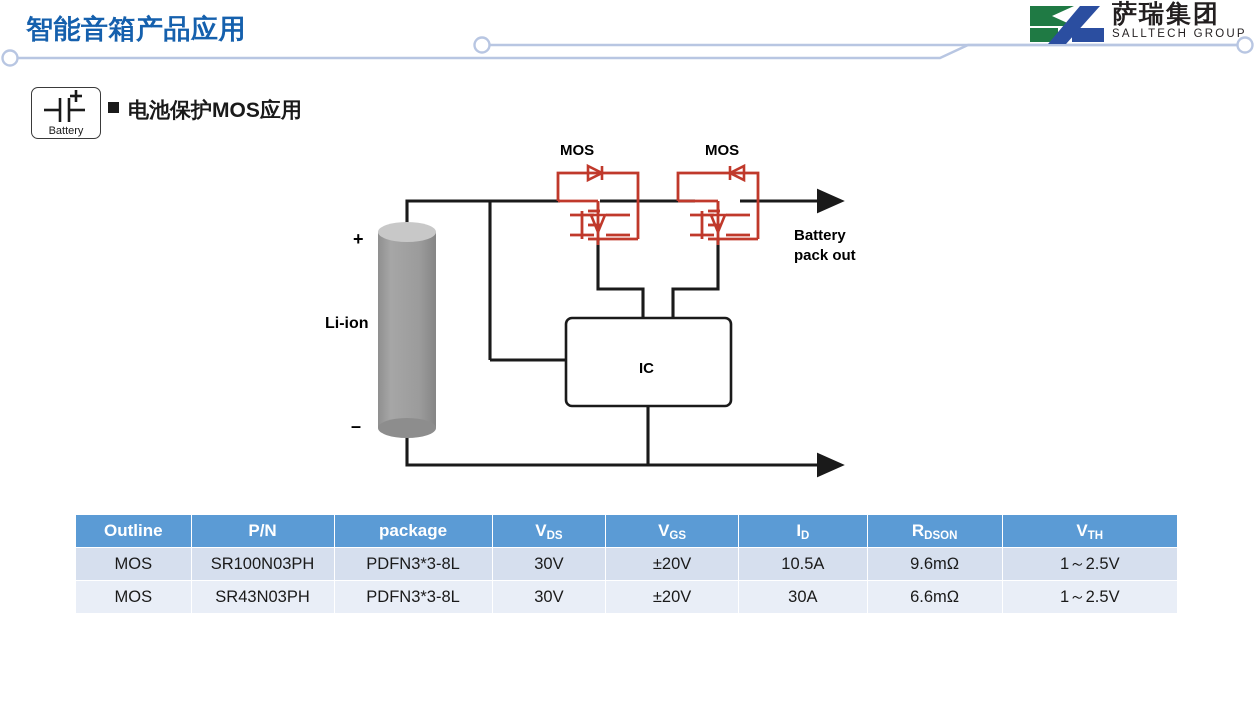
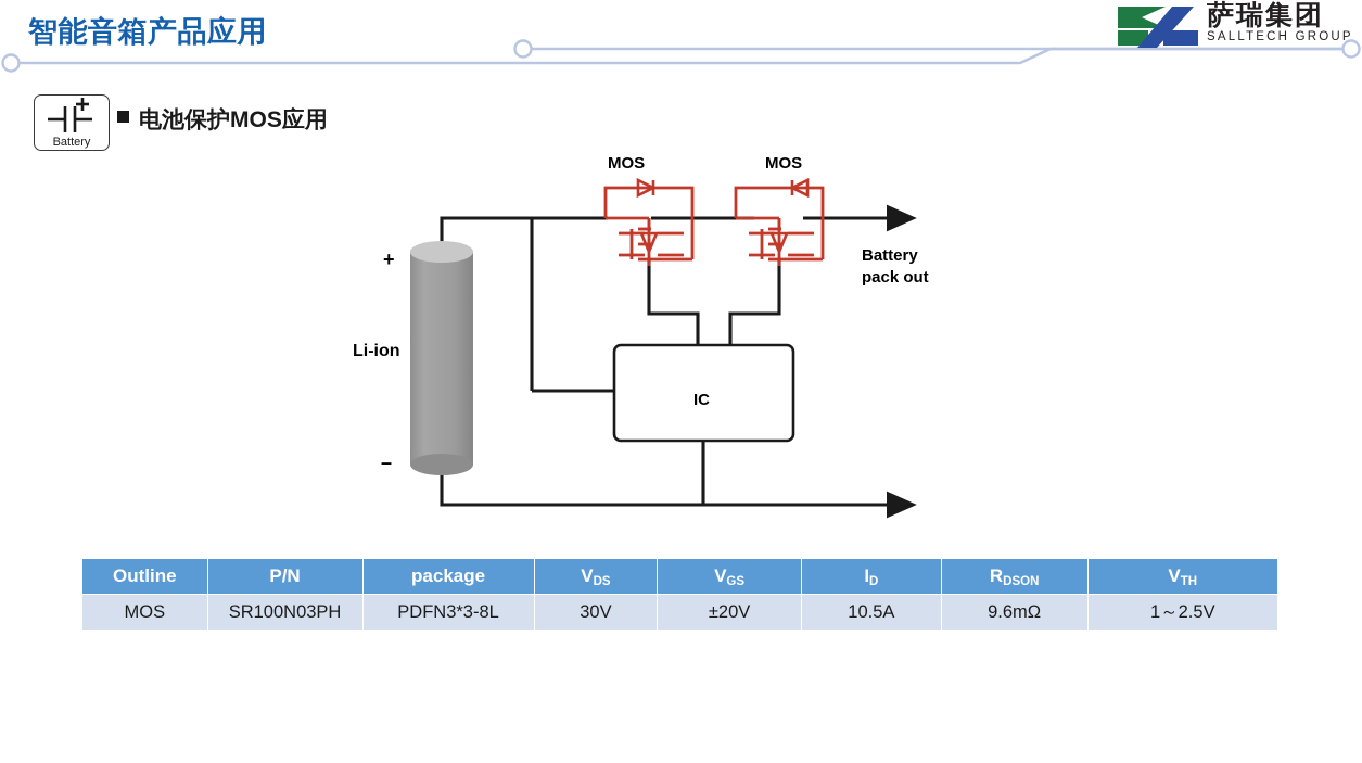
  智能音箱产品应用
  萨瑞集团
  SALLTECH GROUP
  Battery
  电池保护MOS应用
  MOS
  MOS
  IC
  Li-ion
  +
  –
  Battery
  pack out
  Outline	P/N	package	VDS	VGS	ID	RDSON	VTH
  MOS	SR100N03PH	PDFN3*3-8L	30V	±20V	10.5A	9.6mΩ	1～2.5V
- MOS	SR43N03PH	PDFN3*3-8L	30V	±20V	30A	6.6mΩ	1～2.5V
